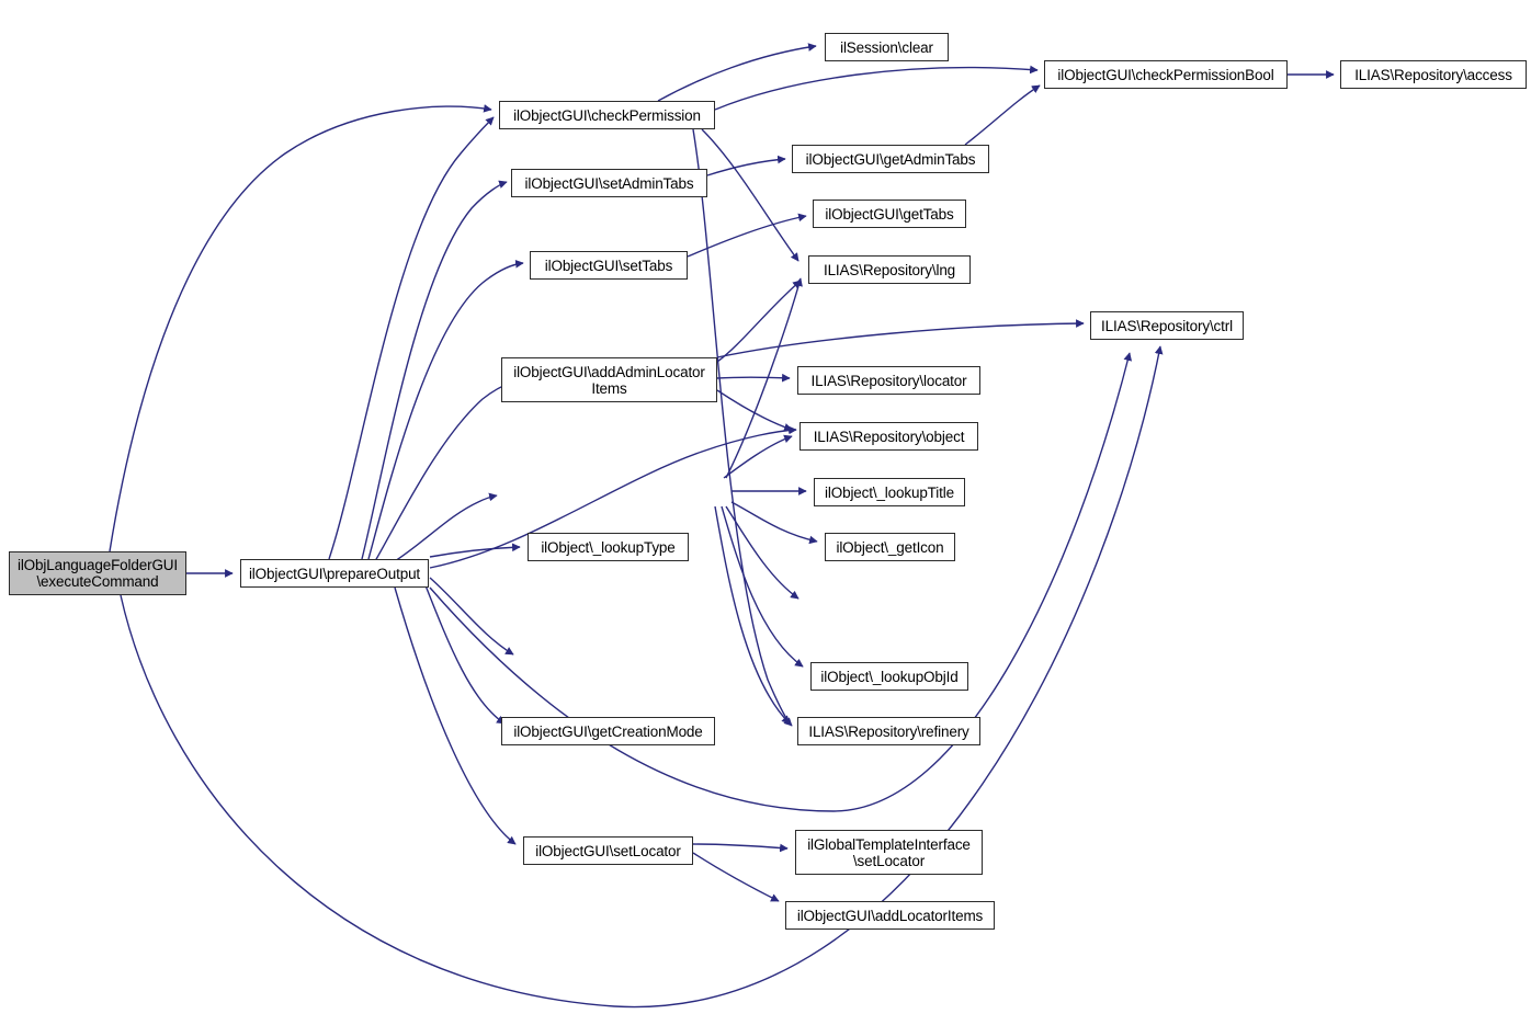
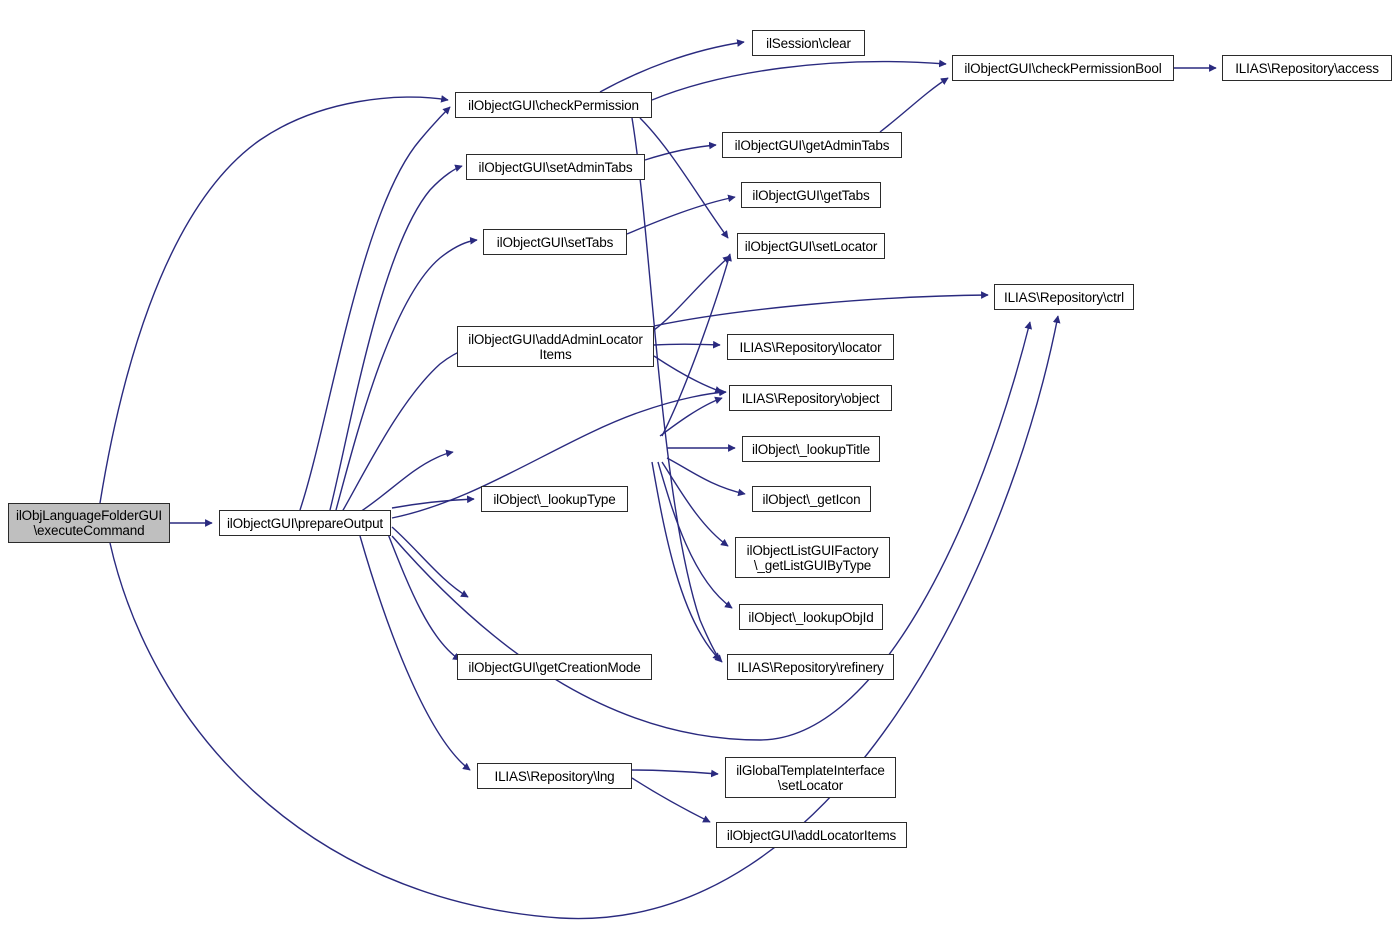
  ilObjLanguageFolderGUI
  \executeCommand
  ilObjectGUI\prepareOutput
  ilObjectGUI\checkPermission
  ilObjectGUI\setAdminTabs
  ilObjectGUI\setTabs
  ilObjectGUI\addAdminLocator
  Items
  ilObject\_lookupType
  ilObjectGUI\getCreationMode
- ilObjectGUI\setLocator
+ ILIAS\Repository\lng
  ilSession\clear
  ilObjectGUI\getAdminTabs
  ilObjectGUI\getTabs
- ILIAS\Repository\lng
+ ilObjectGUI\setLocator
  ILIAS\Repository\locator
  ILIAS\Repository\object
  ilObject\_lookupTitle
  ilObject\_getIcon
+ ilObjectListGUIFactory
+ \_getListGUIByType
  ilObject\_lookupObjId
  ILIAS\Repository\refinery
  ilGlobalTemplateInterface
  \setLocator
  ilObjectGUI\addLocatorItems
  ilObjectGUI\checkPermissionBool
  ILIAS\Repository\ctrl
  ILIAS\Repository\access
